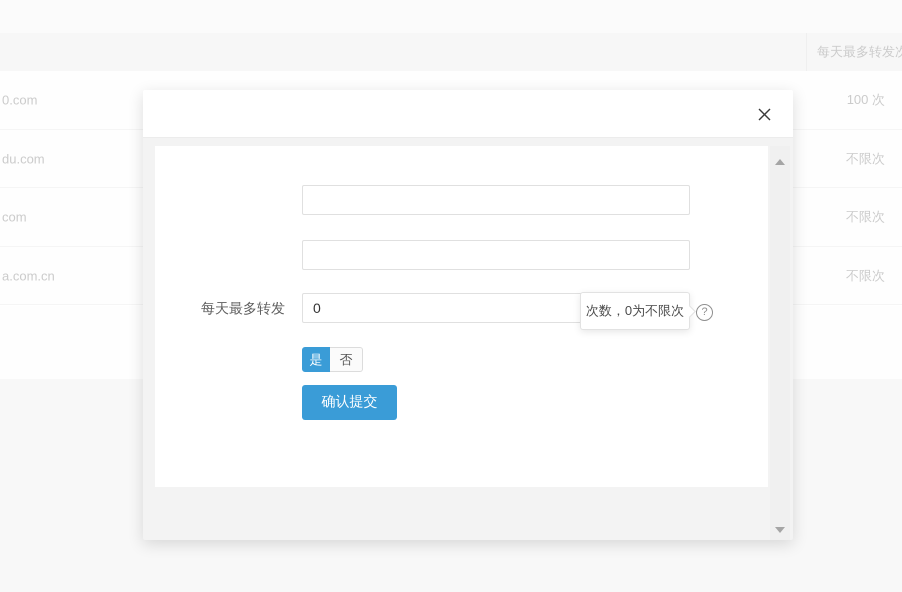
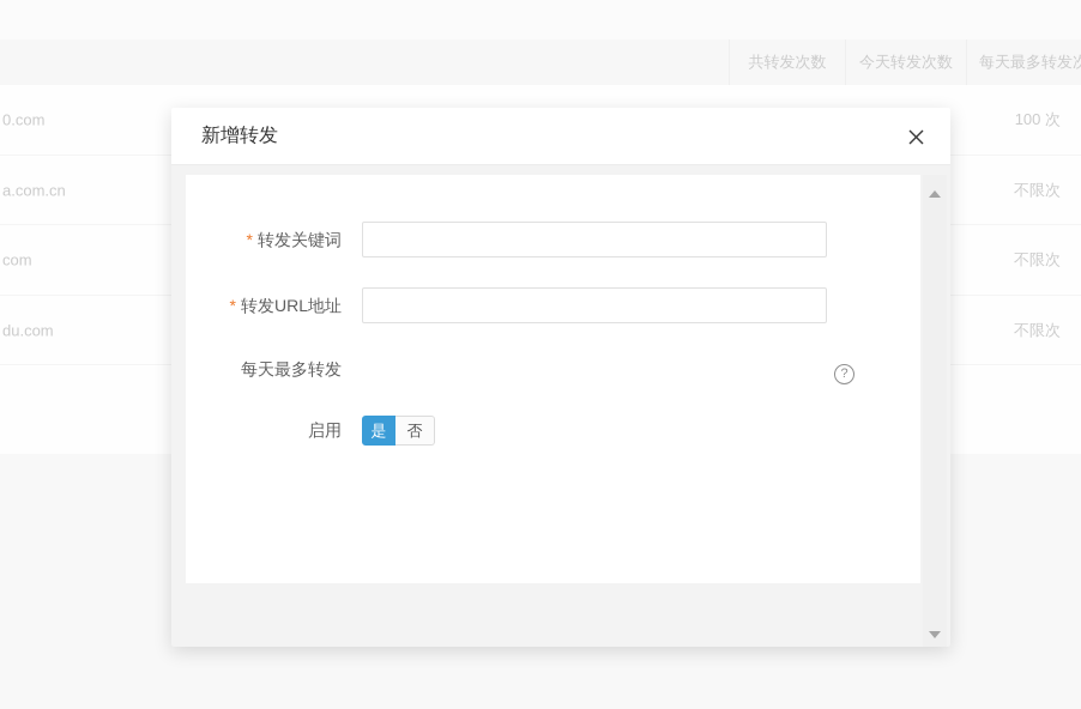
+ 共转发次数
+ 今天转发次数
  每天最多转发
  0.com
  100 次
- du.com
+ a.com.cn
  不限次
  com
  不限次
- a.com.cn
+ du.com
  不限次
+ 新增转发
+ * 转发关键词
+ * 转发URL地址
  每天最多转发
- 0
- 次数，0为不限次
  ?
+ 启用
  是
  否
- 确认提交
